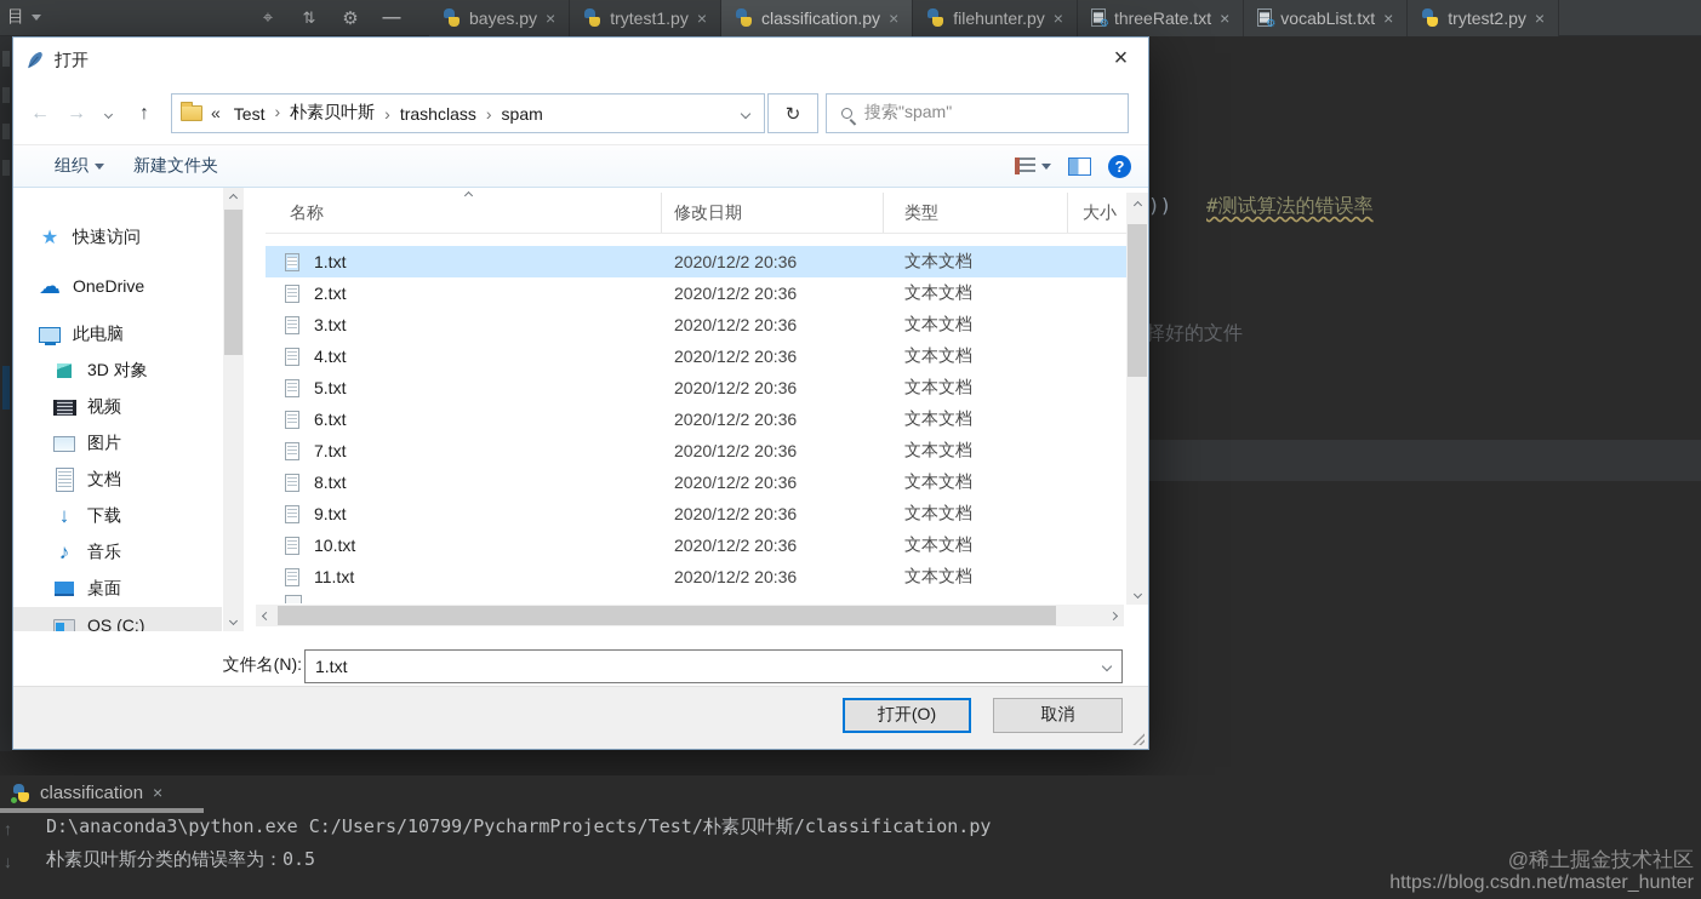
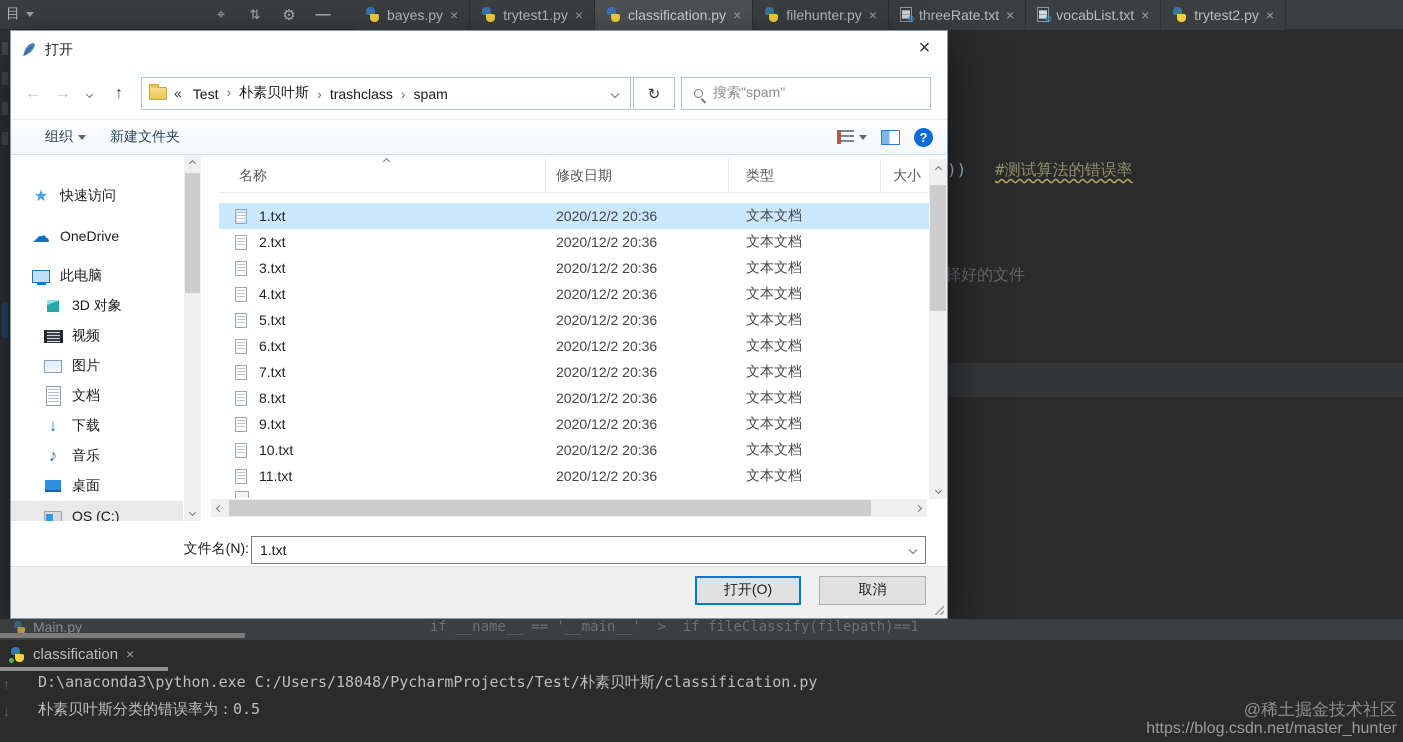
  目
  bayes.py
  trytest1.py
  classification.py
  filehunter.py
  threeRate.txt
  vocabList.txt
  trytest2.py
  ))
  #测试算法的错误率
  择好的文件
  打开
  Test
  朴素贝叶斯
  trashclass
  spam
  搜索"spam"
  组织
  新建文件夹
  快速访问
  OneDrive
  此电脑
  3D 对象
  视频
  图片
  文档
  下载
  音乐
  桌面
  OS (C:)
  名称
  修改日期
  类型
  大小
  1.txt
  2020/12/2 20:36
  文本文档
  2.txt
  2020/12/2 20:36
  文本文档
  3.txt
  2020/12/2 20:36
  文本文档
  4.txt
  2020/12/2 20:36
  文本文档
  5.txt
  2020/12/2 20:36
  文本文档
  6.txt
  2020/12/2 20:36
  文本文档
  7.txt
  2020/12/2 20:36
  文本文档
  8.txt
  2020/12/2 20:36
  文本文档
  9.txt
  2020/12/2 20:36
  文本文档
  10.txt
  2020/12/2 20:36
  文本文档
  11.txt
  2020/12/2 20:36
  文本文档
  文件名(N):
  1.txt
  打开(O)
  取消
+ Main.py
+ if __name__ == '__main__' > if fileClassify(filepath)==1
  classification
- D:\anaconda3\python.exe C:/Users/10799/PycharmProjects/Test/朴素贝叶斯/classification.py
+ D:\anaconda3\python.exe C:/Users/18048/PycharmProjects/Test/朴素贝叶斯/classification.py
  朴素贝叶斯分类的错误率为：0.5
  @稀土掘金技术社区
  https://blog.csdn.net/master_hunter
